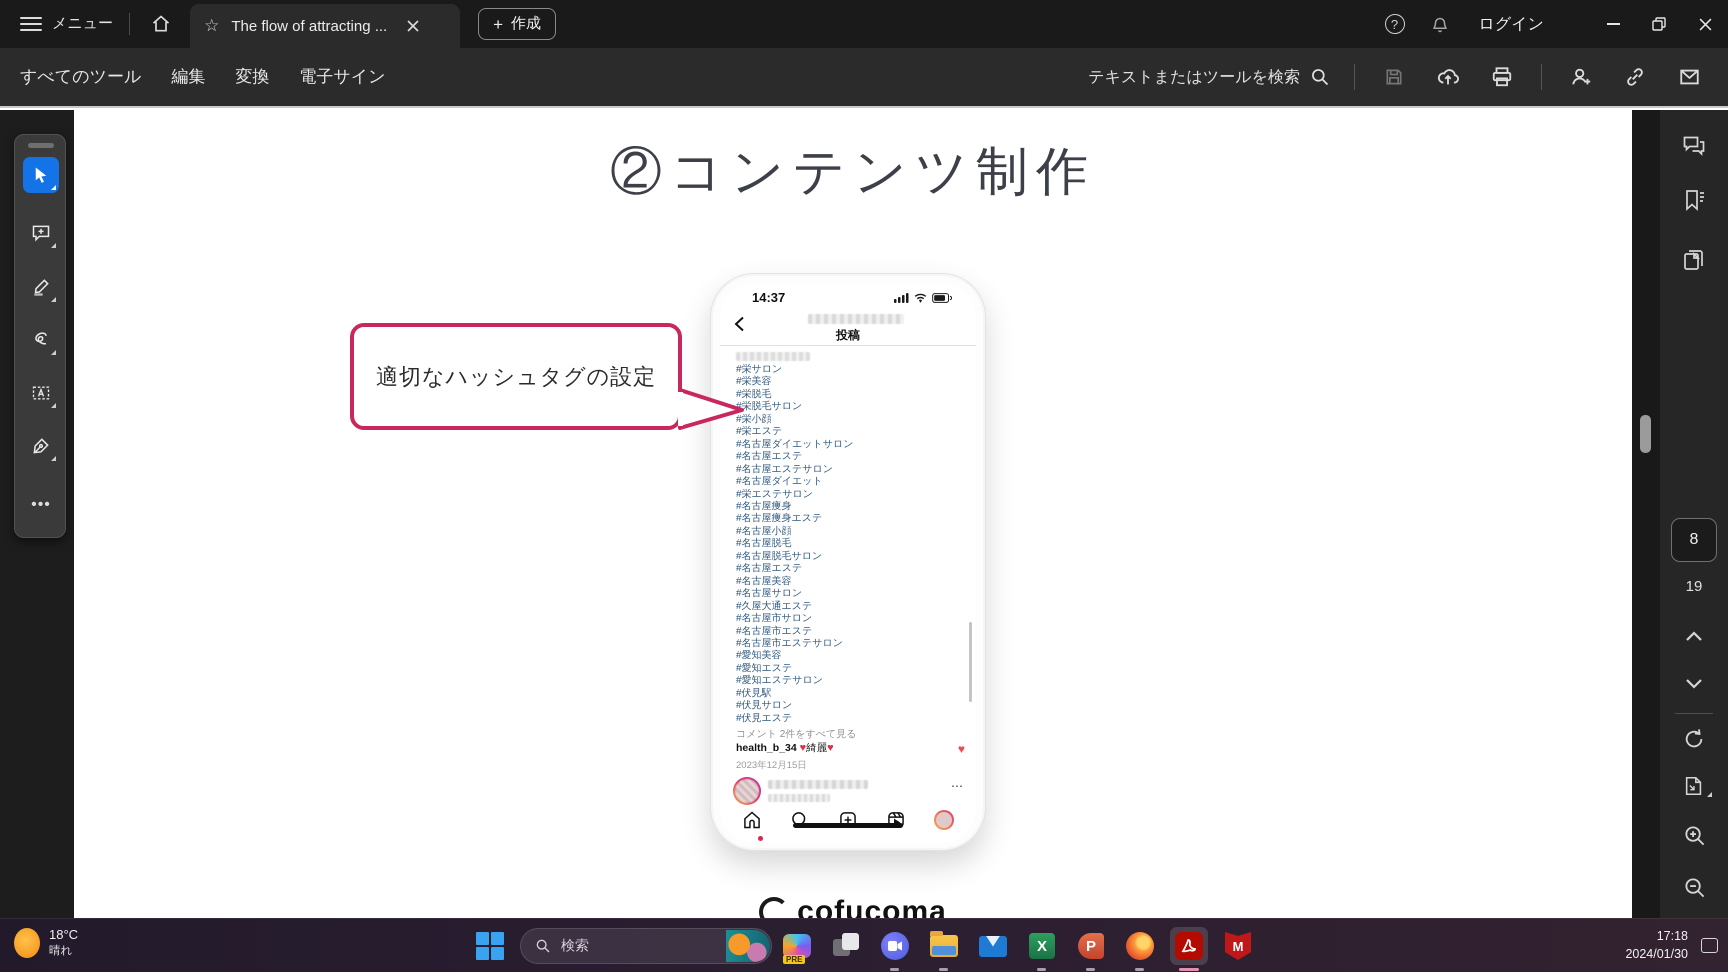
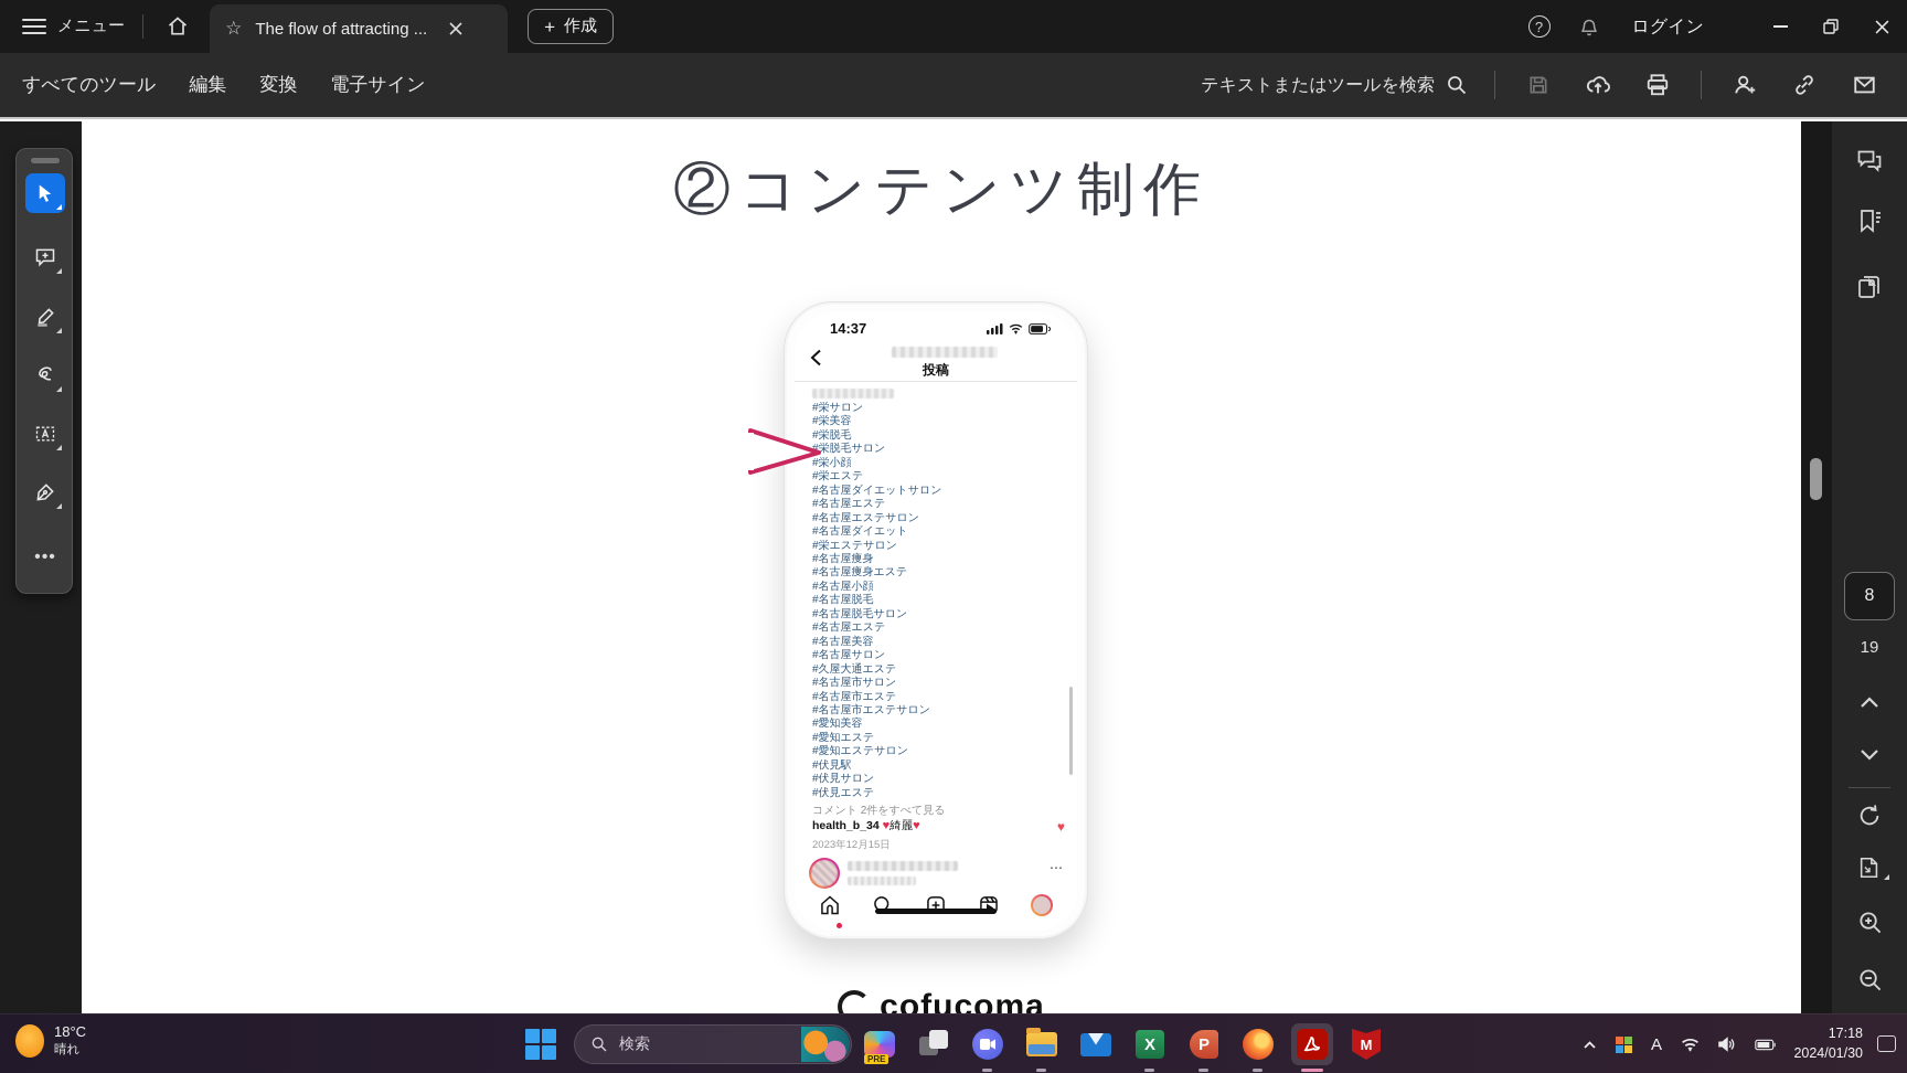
  メニュー
  ☆
  The flow of attracting ...
  +
  作成
  ?
  ログイン
  すべてのツール
  編集
  変換
  電子サイン
  テキストまたはツールを検索
  •••
  ②コンテンツ制作
  14:37
  投稿
  #栄サロン
  #栄美容
  #栄脱毛
  #栄脱毛サロン
  #栄小顔
  #栄エステ
  #名古屋ダイエットサロン
  #名古屋エステ
  #名古屋エステサロン
  #名古屋ダイエット
  #栄エステサロン
  #名古屋痩身
  #名古屋痩身エステ
  #名古屋小顔
  #名古屋脱毛
  #名古屋脱毛サロン
  #名古屋エステ
  #名古屋美容
  #名古屋サロン
  #久屋大通エステ
  #名古屋市サロン
  #名古屋市エステ
  #名古屋市エステサロン
  #愛知美容
  #愛知エステ
  #愛知エステサロン
  #伏見駅
  #伏見サロン
  #伏見エステ
  コメント 2件をすべて見る
  health_b_34 ♥綺麗♥
  ♥
  2023年12月15日
  ⋯
- 適切なハッシュタグの設定
  cofucoma
  8
  19
  18°C
  晴れ
  検索
  PRE
  X
  P
  M
+ A
  17:18
  2024/01/30
